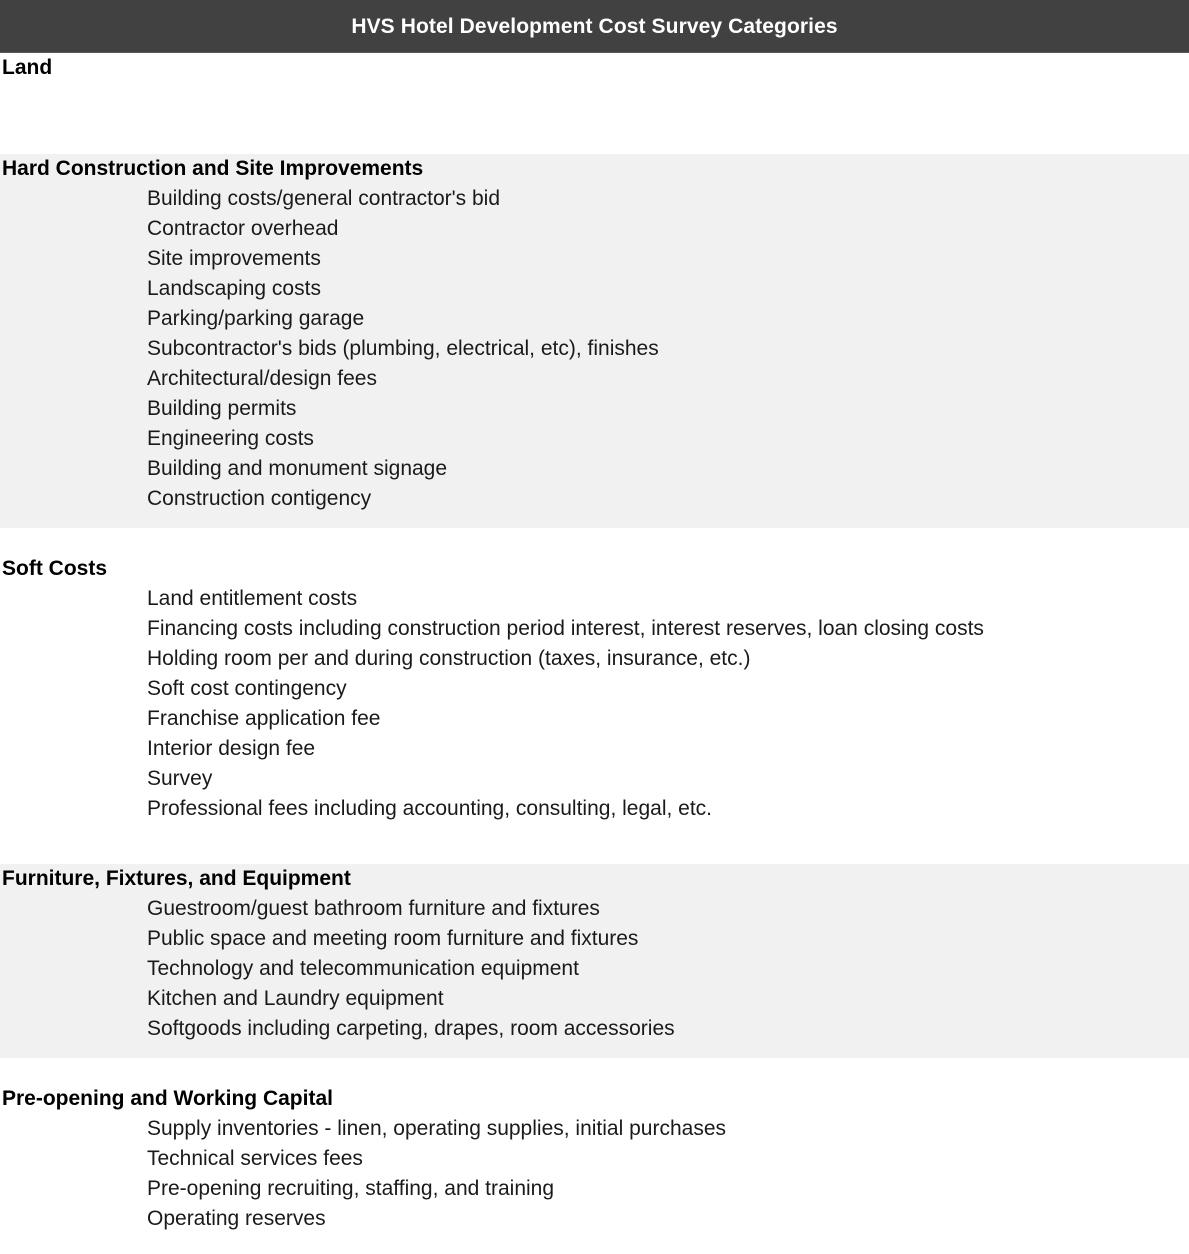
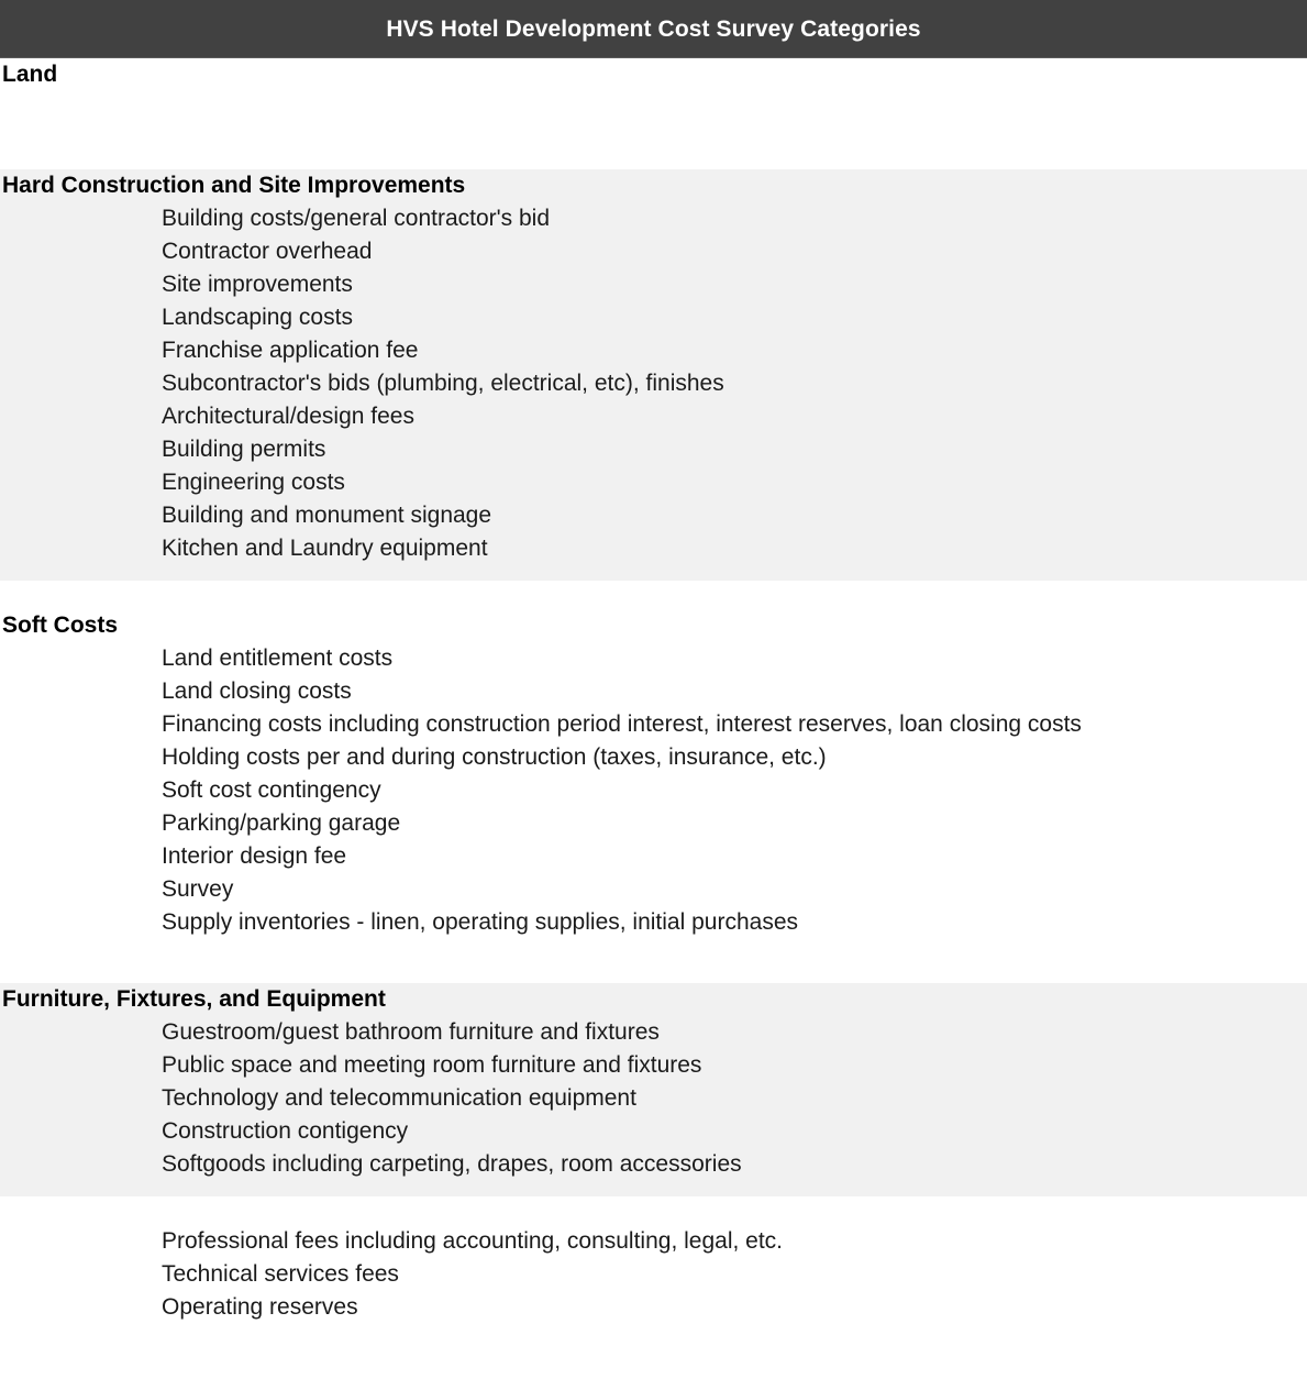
  HVS Hotel Development Cost Survey Categories
  Land
  Hard Construction and Site Improvements
  Building costs/general contractor's bid
  Contractor overhead
  Site improvements
  Landscaping costs
- Parking/parking garage
+ Franchise application fee
  Subcontractor's bids (plumbing, electrical, etc), finishes
  Architectural/design fees
  Building permits
  Engineering costs
  Building and monument signage
- Construction contigency
+ Kitchen and Laundry equipment
  Soft Costs
  Land entitlement costs
+ Land closing costs
  Financing costs including construction period interest, interest reserves, loan closing costs
- Holding room per and during construction (taxes, insurance, etc.)
+ Holding costs per and during construction (taxes, insurance, etc.)
  Soft cost contingency
- Franchise application fee
+ Parking/parking garage
  Interior design fee
  Survey
- Professional fees including accounting, consulting, legal, etc.
+ Supply inventories - linen, operating supplies, initial purchases
  Furniture, Fixtures, and Equipment
  Guestroom/guest bathroom furniture and fixtures
  Public space and meeting room furniture and fixtures
  Technology and telecommunication equipment
- Kitchen and Laundry equipment
+ Construction contigency
  Softgoods including carpeting, drapes, room accessories
- Pre-opening and Working Capital
- Supply inventories - linen, operating supplies, initial purchases
+ Professional fees including accounting, consulting, legal, etc.
  Technical services fees
- Pre-opening recruiting, staffing, and training
  Operating reserves
